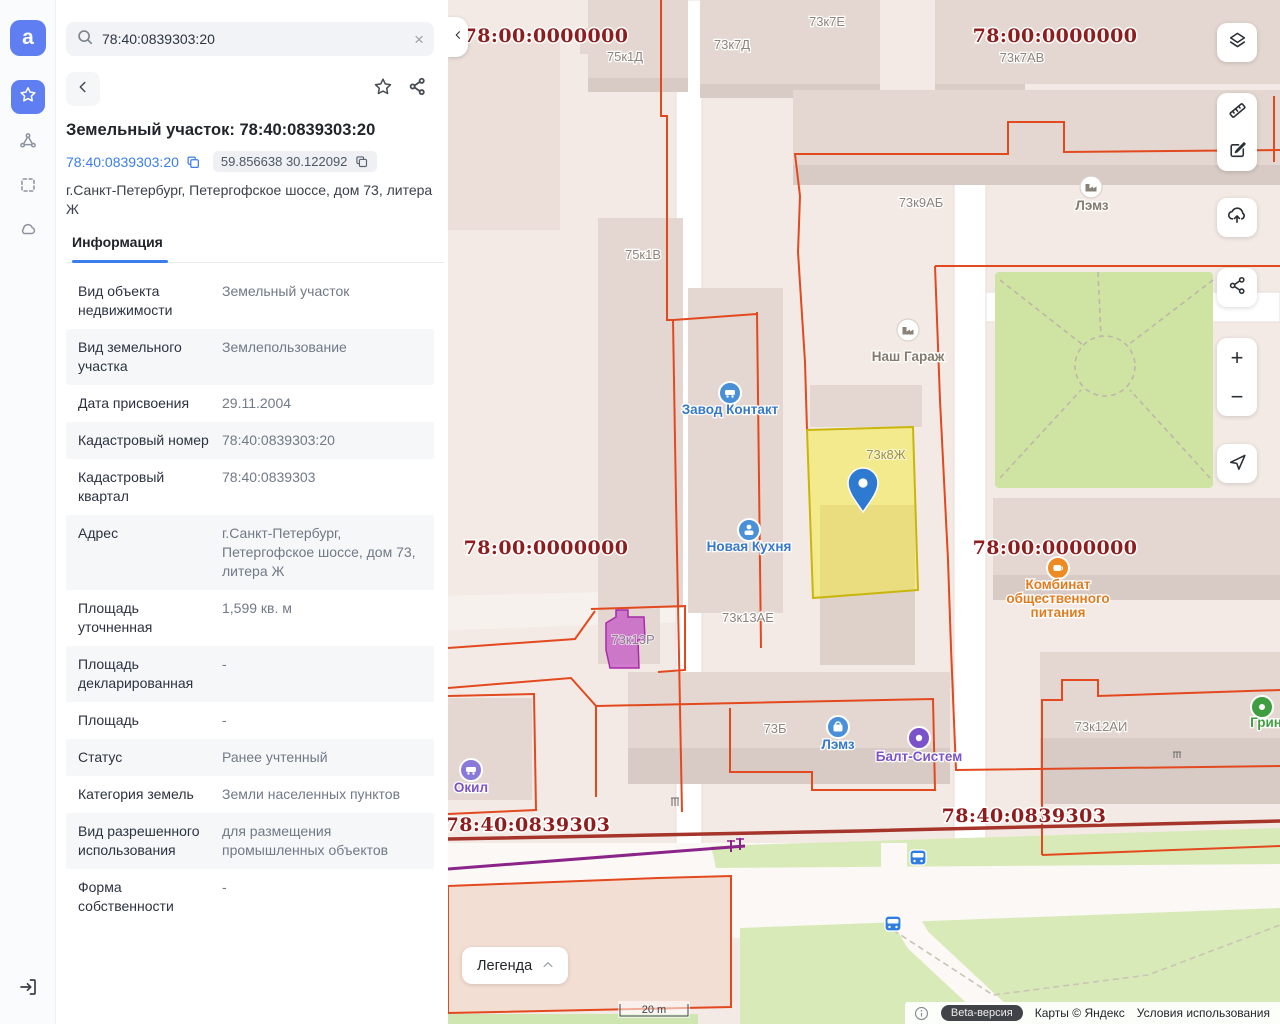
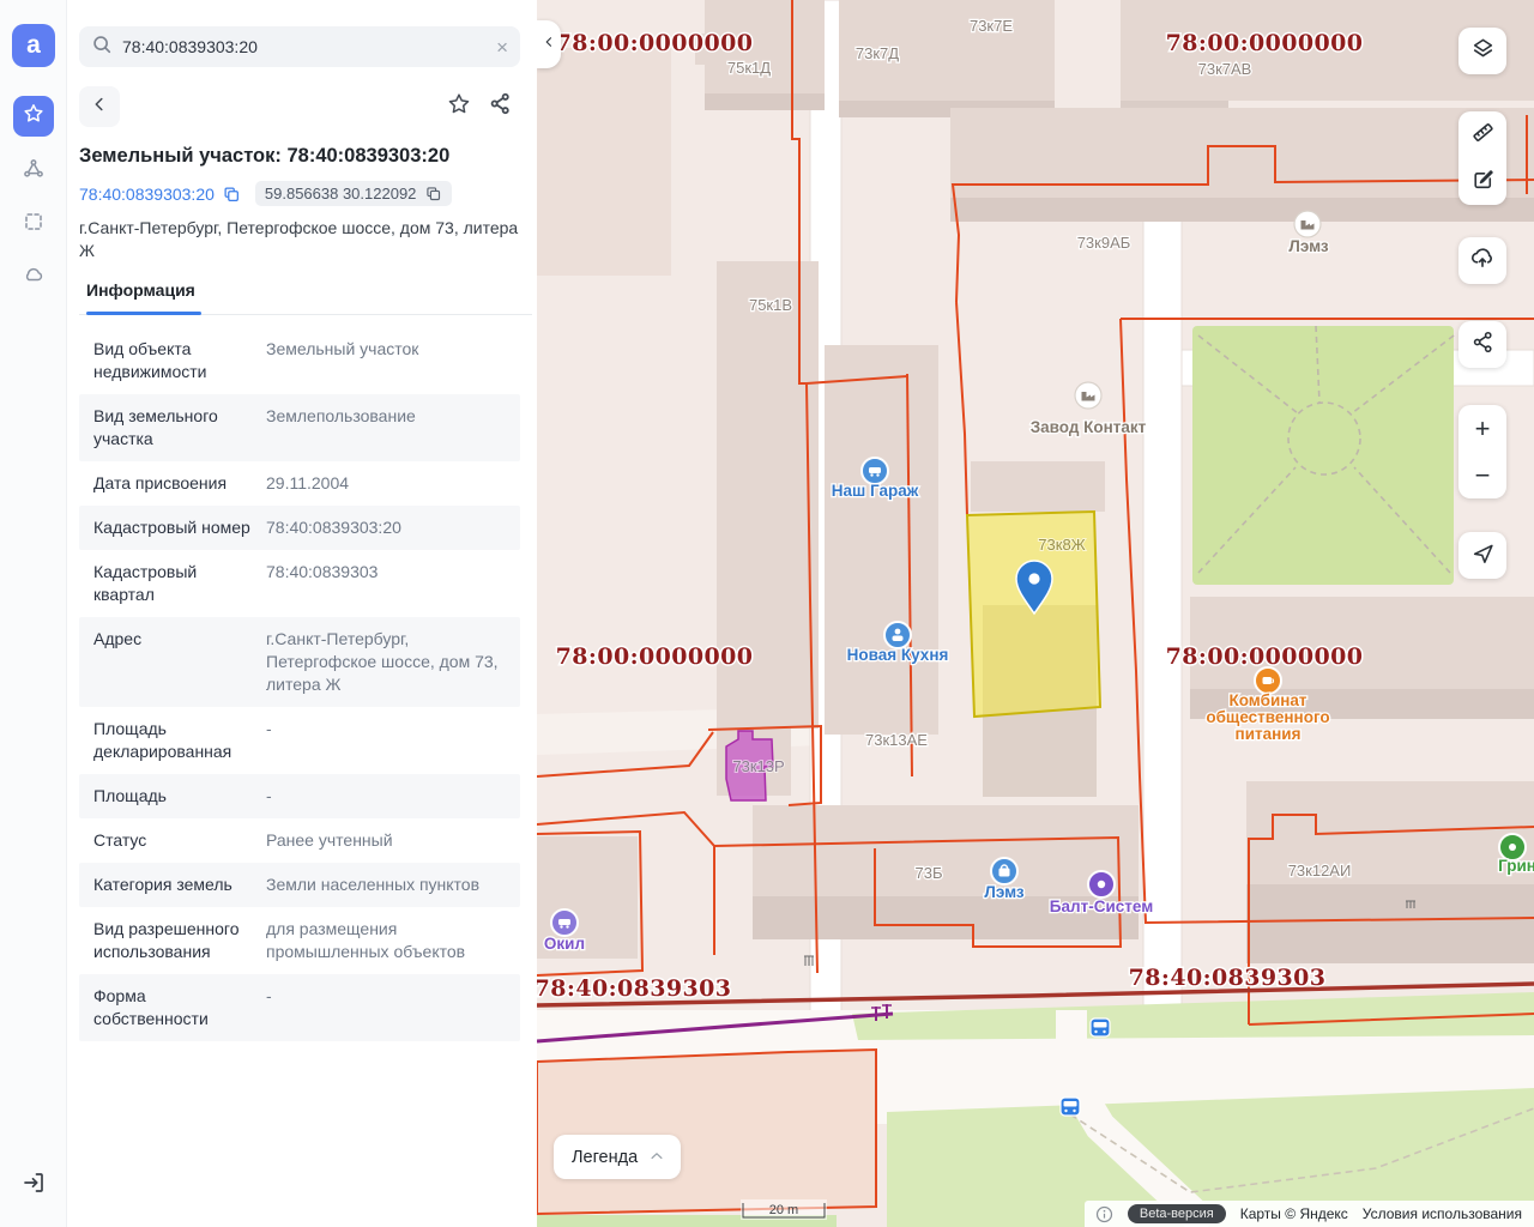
  a
  78:40:0839303:20
  ×
  Земельный участок: 78:40:0839303:20
  78:40:0839303:20
  59.856638 30.122092
  г.Санкт-Петербург, Петергофское шоссе, дом 73, литера Ж
  Информация
  Вид объекта недвижимости
  Земельный участок
  Вид земельного участка
  Землепользование
  Дата присвоения
  29.11.2004
  Кадастровый номер
  78:40:0839303:20
  Кадастровый квартал
  78:40:0839303
  Адрес
  г.Санкт-Петербург, Петергофское шоссе, дом 73, литера Ж
- Площадь уточненная
- 1,599 кв. м
  Площадь декларированная
  -
  Площадь
  -
  Статус
  Ранее учтенный
  Категория земель
  Земли населенных пунктов
  Вид разрешенного использования
  для размещения промышленных объектов
  Форма собственности
  -
  78:00:0000000
  78:00:0000000
  78:00:0000000
  78:00:0000000
  78:40:0839303
  78:40:0839303
  75к1Д
  73к7Д
  73к7Е
  73к7АВ
  73к9АБ
  75к1В
  73к8Ж
  73к13АЕ
  73к13Р
  73Б
  73к12АИ
- Завод Контакт
+ Наш Гараж
  Новая Кухня
- Наш Гараж
+ Завод Контакт
  Лэмз
  Лэмз
  Балт-Систем
  Окил
  Комбинат
  общественного
  питания
  Грин
  20 m
  +
  −
  Легенда
  Beta-версия
  Карты © Яндекс
  Условия использования
